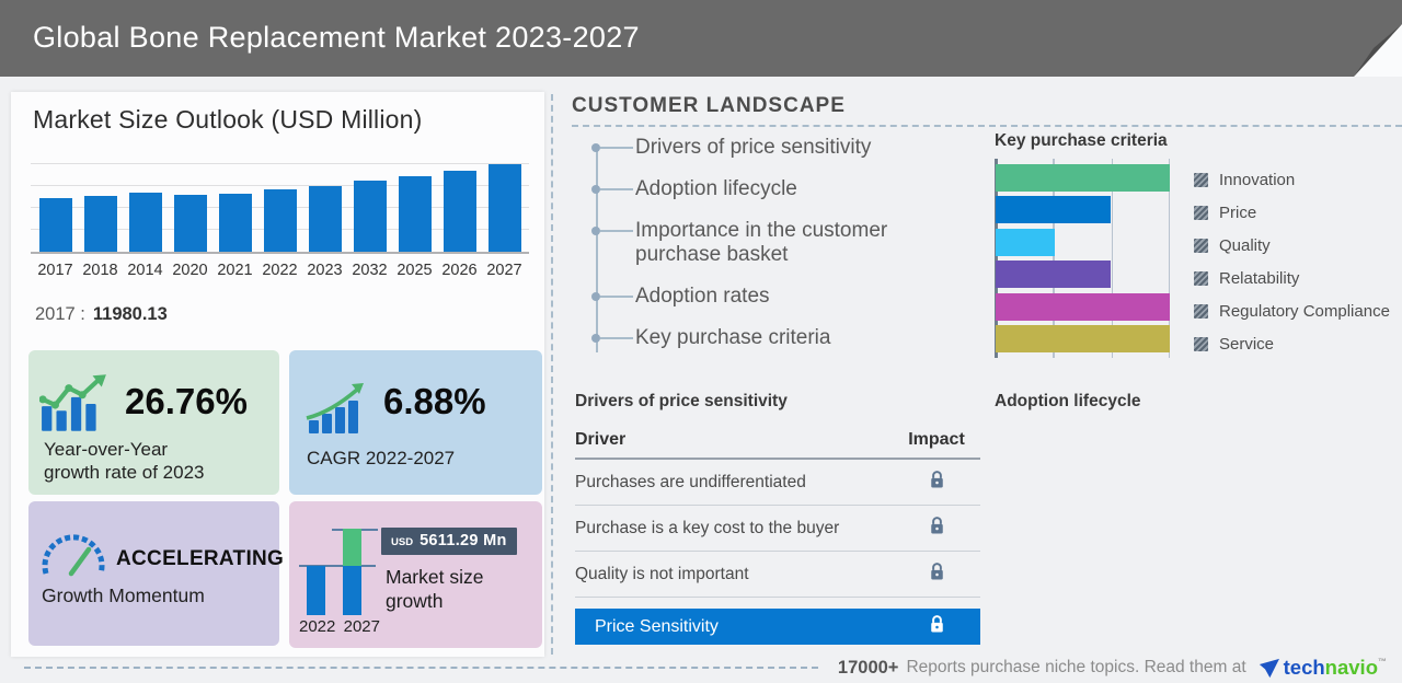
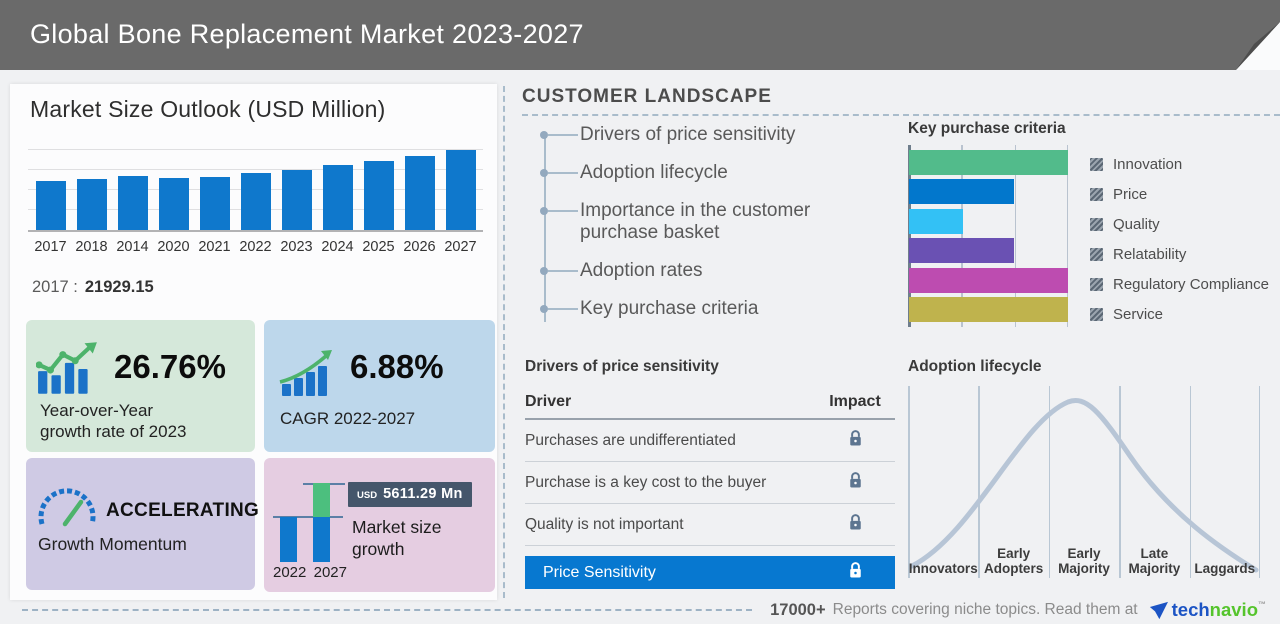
  Global Bone Replacement Market 2023-2027
  Market Size Outlook (USD Million)
  2017
  2018
  2014
  2020
  2021
  2022
  2023
- 2032
+ 2024
  2025
  2026
  2027
- 2017 : 11980.13
+ 2017 : 21929.15
  26.76%
  Year-over-Year
  growth rate of 2023
  6.88%
  CAGR 2022-2027
  ACCELERATING
  Growth Momentum
  2022
  2027
  USD
  5611.29 Mn
  Market size
  growth
  CUSTOMER LANDSCAPE
  Drivers of price sensitivity
  Adoption lifecycle
  Importance in the customer purchase basket
  Adoption rates
  Key purchase criteria
  Key purchase criteria
  Innovation
  Price
  Quality
  Relatability
  Regulatory Compliance
  Service
  Drivers of price sensitivity
  Driver
  Impact
  Purchases are undifferentiated
  Purchase is a key cost to the buyer
  Quality is not important
  Price Sensitivity
  Adoption lifecycle
+ Innovators
+ Early Adopters
+ Early Majority
+ Late Majority
+ Laggards
  17000+
- Reports purchase niche topics. Read them at
+ Reports covering niche topics. Read them at
  tech
  navio
  ™
